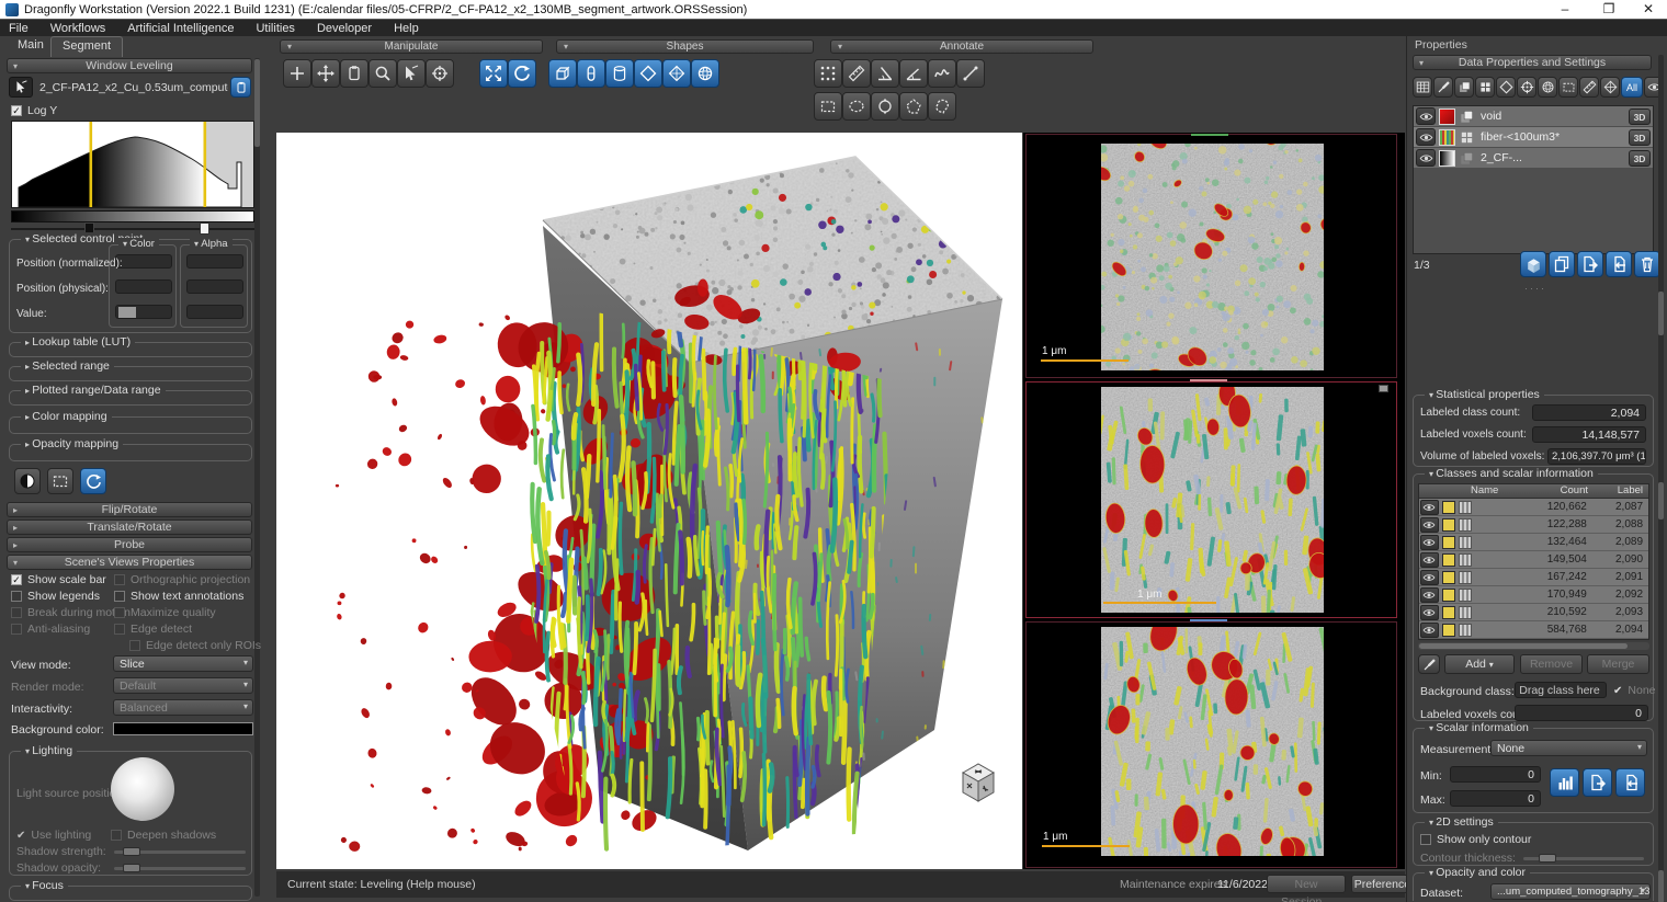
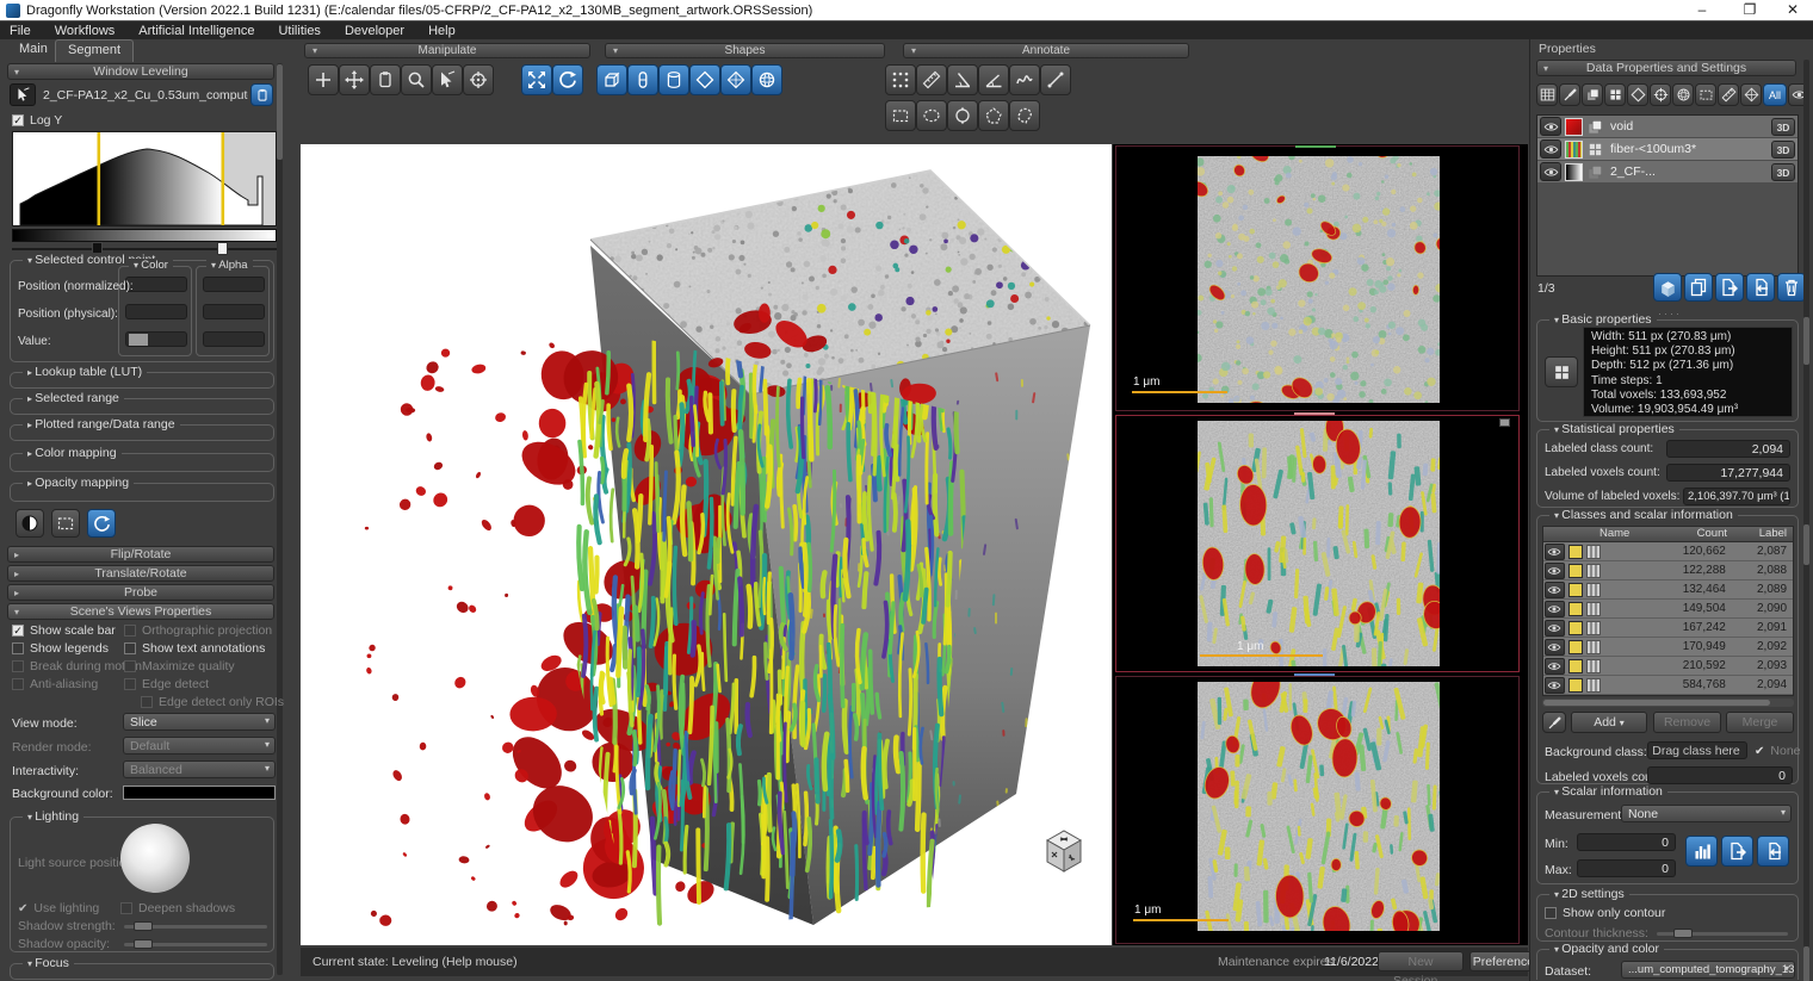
  Dragonfly Workstation (Version 2022.1 Build 1231) (E:/calendar files/05-CFRP/2_CF-PA12_x2_130MB_segment_artwork.ORSSession)
  –
  ❐
  ✕
  File
  Workflows
  Artificial Intelligence
  Utilities
  Developer
  Help
  Main
  Segment
  ▾
  Manipulate
  ▾
  Shapes
  ▾
  Annotate
  ▾
  Window Leveling
  2_CF-PA12_x2_Cu_0.53um_comput
  ✓
  Log Y
  Selected control
  Color
  Alpha
  Position (normalized):
  Position (physical):
  Value:
  Lookup table (LUT)
  Selected range
  Plotted range/Data range
  Color mapping
  Opacity mapping
  ▸
  Flip/Rotate
  ▸
  Translate/Rotate
  ▸
  Probe
  ▾
  Scene's Views Properties
  ✓
  Show scale bar
  Orthographic projection
  Show legends
  Show text annotations
  Break during mon
  Maximize quality
  Anti-aliasing
  Edge detect
  Edge detect only ROIs
  View mode:
  Slice
  Render mode:
  Default
  Interactivity:
  Balanced
  Background color:
  Lighting
  Light source positi
  ✔
  Use lighting
  Deepen shadows
  Shadow strength:
  Shadow opacity:
  Focus
  1 μm
  1 μm
  1 μm
  Current state: Leveling (Help mouse)
  Maintenance expires:
  11/6/2022
  Preferenc
  Properties
  ▾
  Data Properties and Settings
  All
  void
  3D
  fiber-<100um3*
  3D
  2_CF-...
  3D
  1/3
  ····
+ Basic properties
+ Width: 511 px (270.83 μm)
+ Height: 511 px (270.83 μm)
+ Depth: 512 px (271.36 μm)
+ Time steps: 1
+ Total voxels: 133,693,952
+ Volume: 19,903,954.49 μm³
  Statistical properties
  Labeled class count:
  2,094
  Labeled voxels count:
- 14,148,577
+ 17,277,944
  Volume of labeled voxels:
  2,106,397.70 μm³ (1
  Classes and scalar information
  Name
  Count
  Label
  120,662
  2,087
  122,288
  2,088
  132,464
  2,089
  149,504
  2,090
  167,242
  2,091
  170,949
  2,092
  210,592
  2,093
  584,768
  2,094
  Add ▾
  Remove
  Merge
  Background class:
  Drag class here
  ✔
  None
  Labeled voxels co
  0
  Scalar information
  Measurement
  None
  Min:
  0
  Max:
  0
  2D settings
  Show only contour
  Contour thickness:
  Opacity and color
  Dataset:
  ...um_computed_tomography_13
